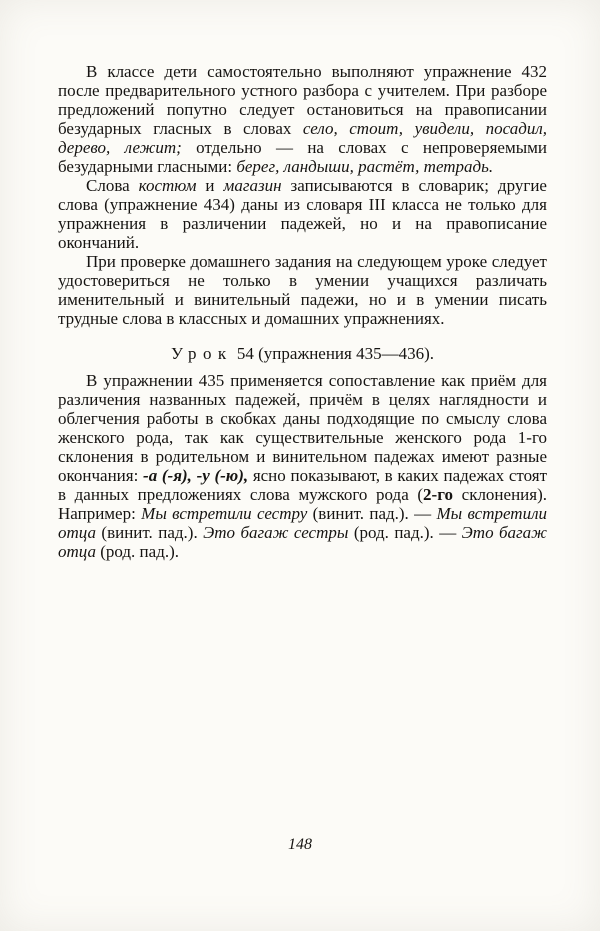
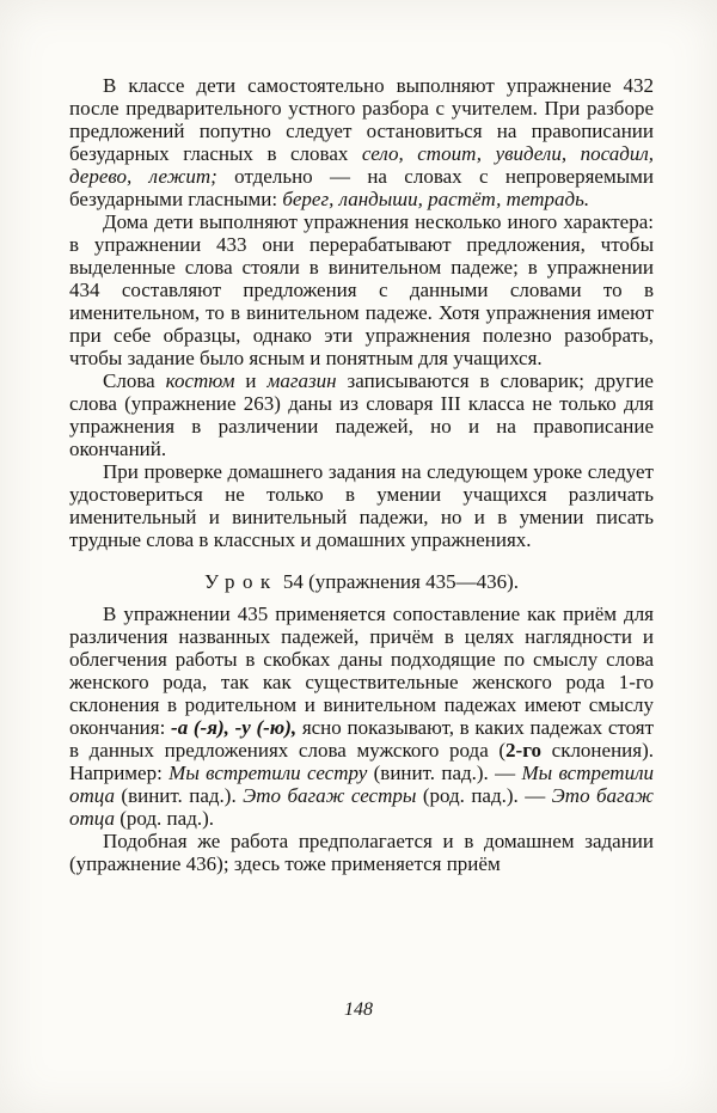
  В классе дети самостоятельно выполняют упражнение 432 после предварительного устного разбора с учителем. При разборе предложений попутно следует остановиться на правописании безударных гласных в словах село, стоит, увидели, посадил, дерево, лежит; отдельно — на словах с непроверяемыми безударными гласными: берег, ландыши, растёт, тетрадь.
+ Дома дети выполняют упражнения несколько иного характера: в упражнении 433 они перерабатывают предложения, чтобы выделенные слова стояли в винительном падеже; в упражнении 434 составляют предложения с данными словами то в именительном, то в винительном падеже. Хотя упражнения имеют при себе образцы, однако эти упражнения полезно разобрать, чтобы задание было ясным и понятным для учащихся.
- Слова костюм и магазин записываются в словарик; другие слова (упражнение 434) даны из словаря III класса не только для упражнения в различении падежей, но и на правописание окончаний.
+ Слова костюм и магазин записываются в словарик; другие слова (упражнение 263) даны из словаря III класса не только для упражнения в различении падежей, но и на правописание окончаний.
  При проверке домашнего задания на следующем уроке следует удостовериться не только в умении учащихся различать именительный и винительный падежи, но и в умении писать трудные слова в классных и домашних упражнениях.
  Урок 54 (упражнения 435—436).
- В упражнении 435 применяется сопоставление как приём для различения названных падежей, причём в целях наглядности и облегчения работы в скобках даны подходящие по смыслу слова женского рода, так как существительные женского рода 1-го склонения в родительном и винительном падежах имеют разные окончания: -а (-я), -у (-ю), ясно показывают, в каких падежах стоят в данных предложениях слова мужского рода (2-го склонения). Например: Мы встретили сестру (винит. пад.). — Мы встретили отца (винит. пад.). Это багаж сестры (род. пад.). — Это багаж отца (род. пад.).
+ В упражнении 435 применяется сопоставление как приём для различения названных падежей, причём в целях наглядности и облегчения работы в скобках даны подходящие по смыслу слова женского рода, так как существительные женского рода 1-го склонения в родительном и винительном падежах имеют смыслу окончания: -а (-я), -у (-ю), ясно показывают, в каких падежах стоят в данных предложениях слова мужского рода (2-го склонения). Например: Мы встретили сестру (винит. пад.). — Мы встретили отца (винит. пад.). Это багаж сестры (род. пад.). — Это багаж отца (род. пад.).
+ Подобная же работа предполагается и в домашнем задании (упражнение 436); здесь тоже применяется приём
  148
